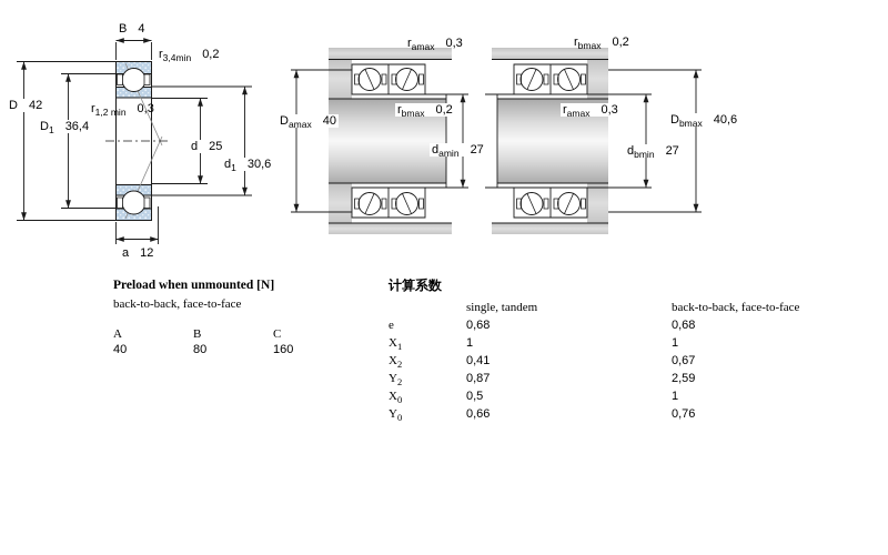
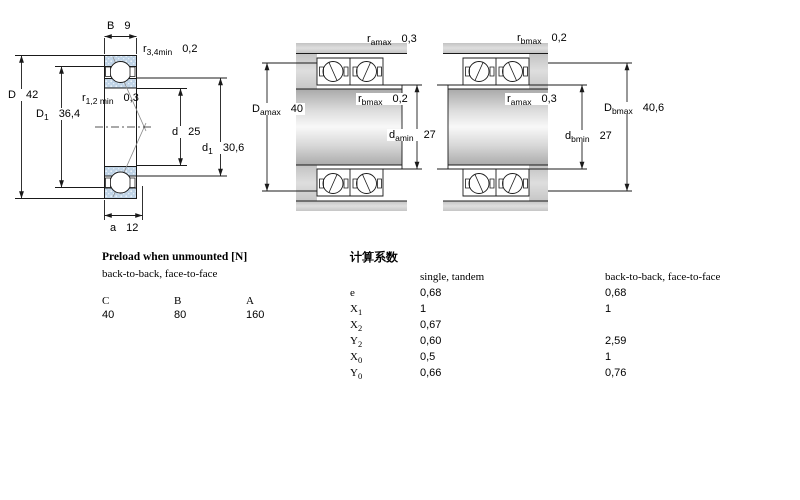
- B 4
+ B 9
  r3,4min 0,2
  D 42
  D1 36,4
  r1,2 min 0,3
  d 25
  d1 30,6
  a 12
  ramax 0,3
  rbmax 0,2
  Damax 40
  damin 27
  rbmax 0,2
  ramax 0,3
  Dbmax 40,6
  dbmin 27
  Preload when unmounted [N]
  back-to-back, face-to-face
- A
+ C
  B
- C
+ A
  40
  80
  160
  计算系数
  single, tandem
  back-to-back, face-to-face
  e
  0,68
  0,68
  X1
  1
  1
  X2
- 0,41
  0,67
  Y2
- 0,87
+ 0,60
  2,59
  X0
  0,5
  1
  Y0
  0,66
  0,76
